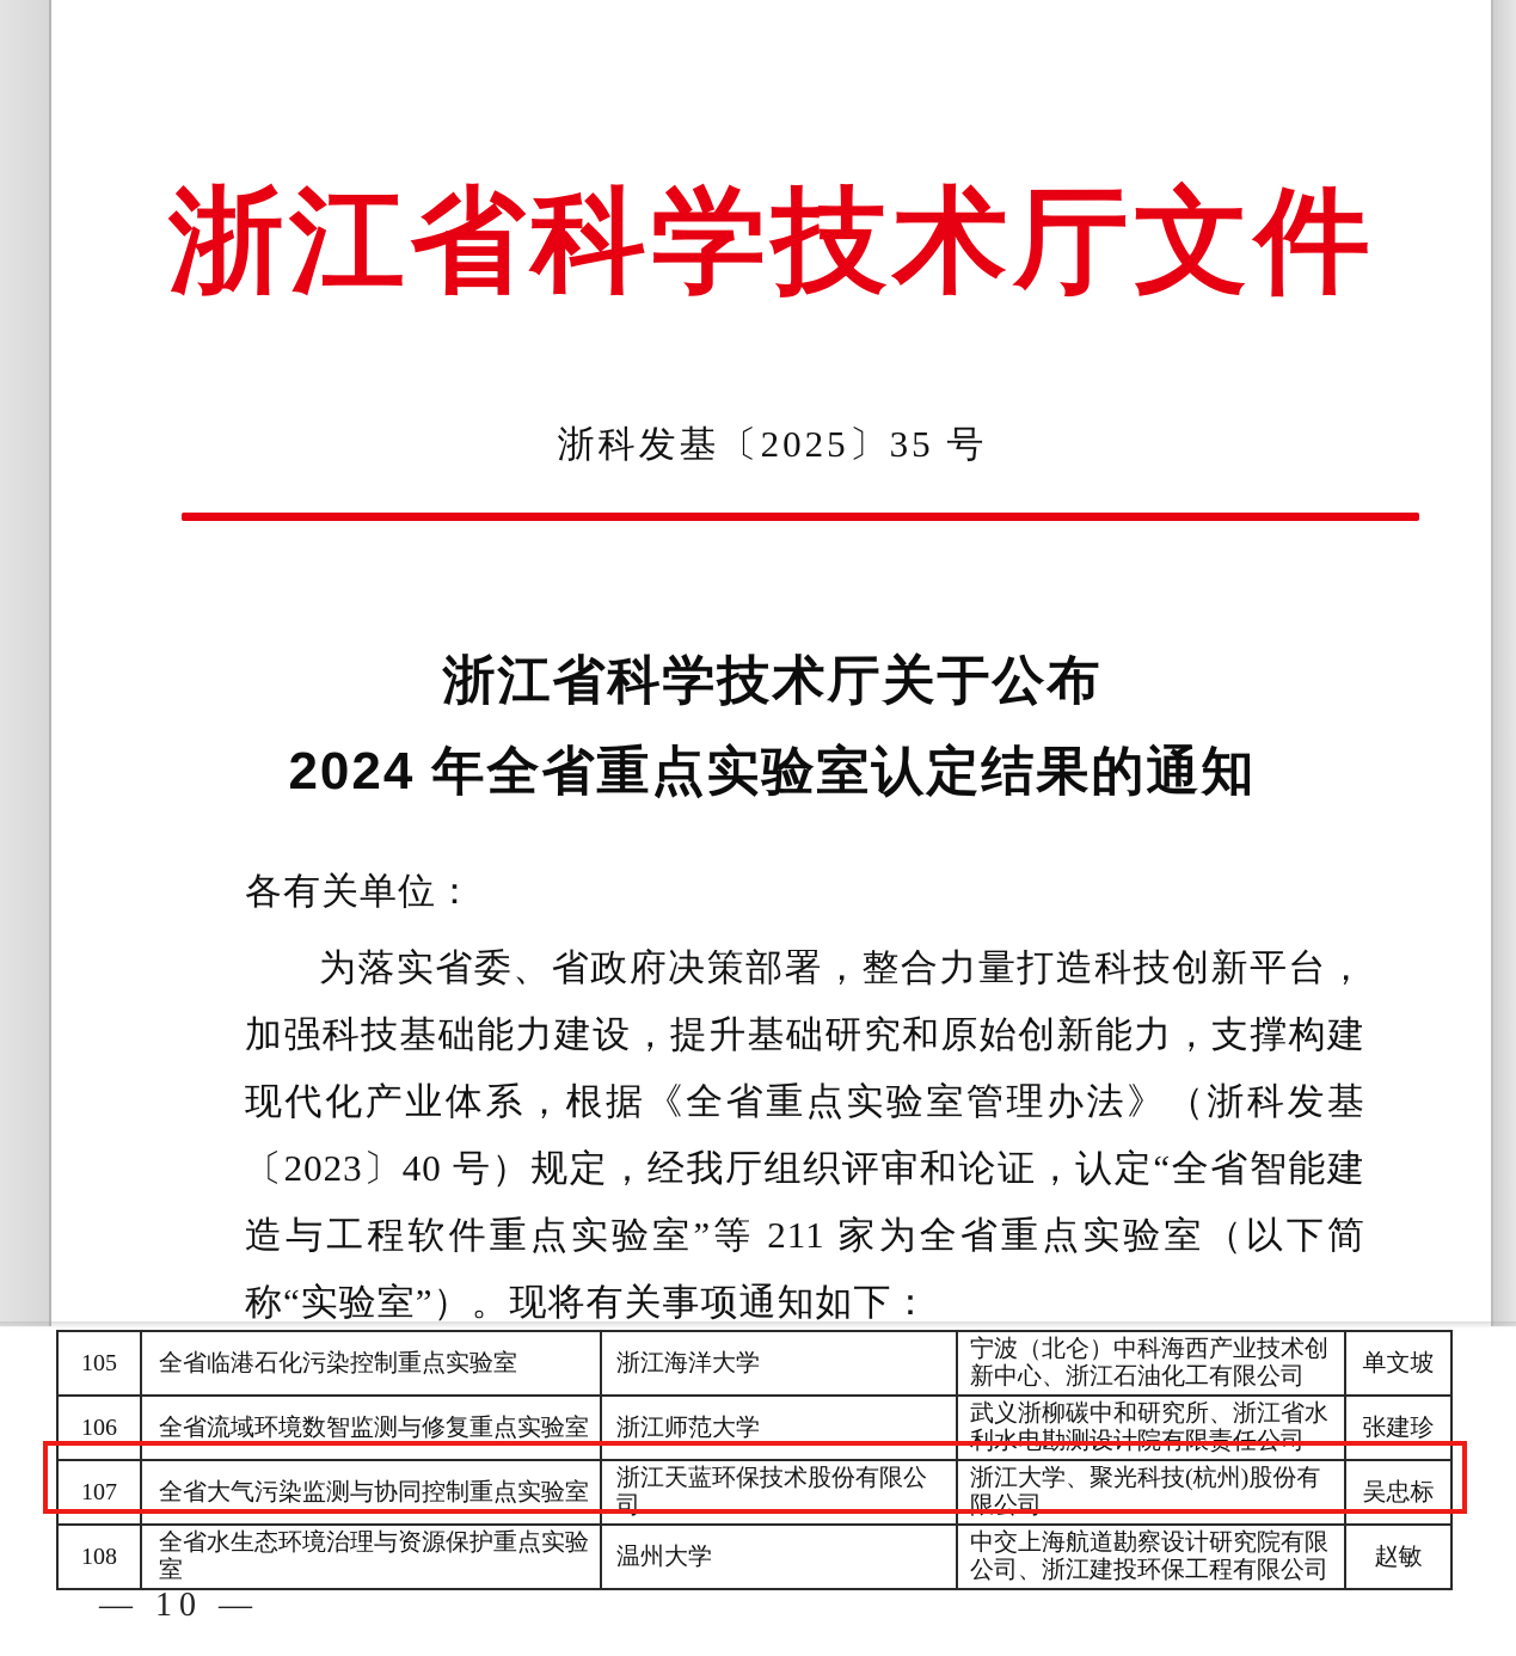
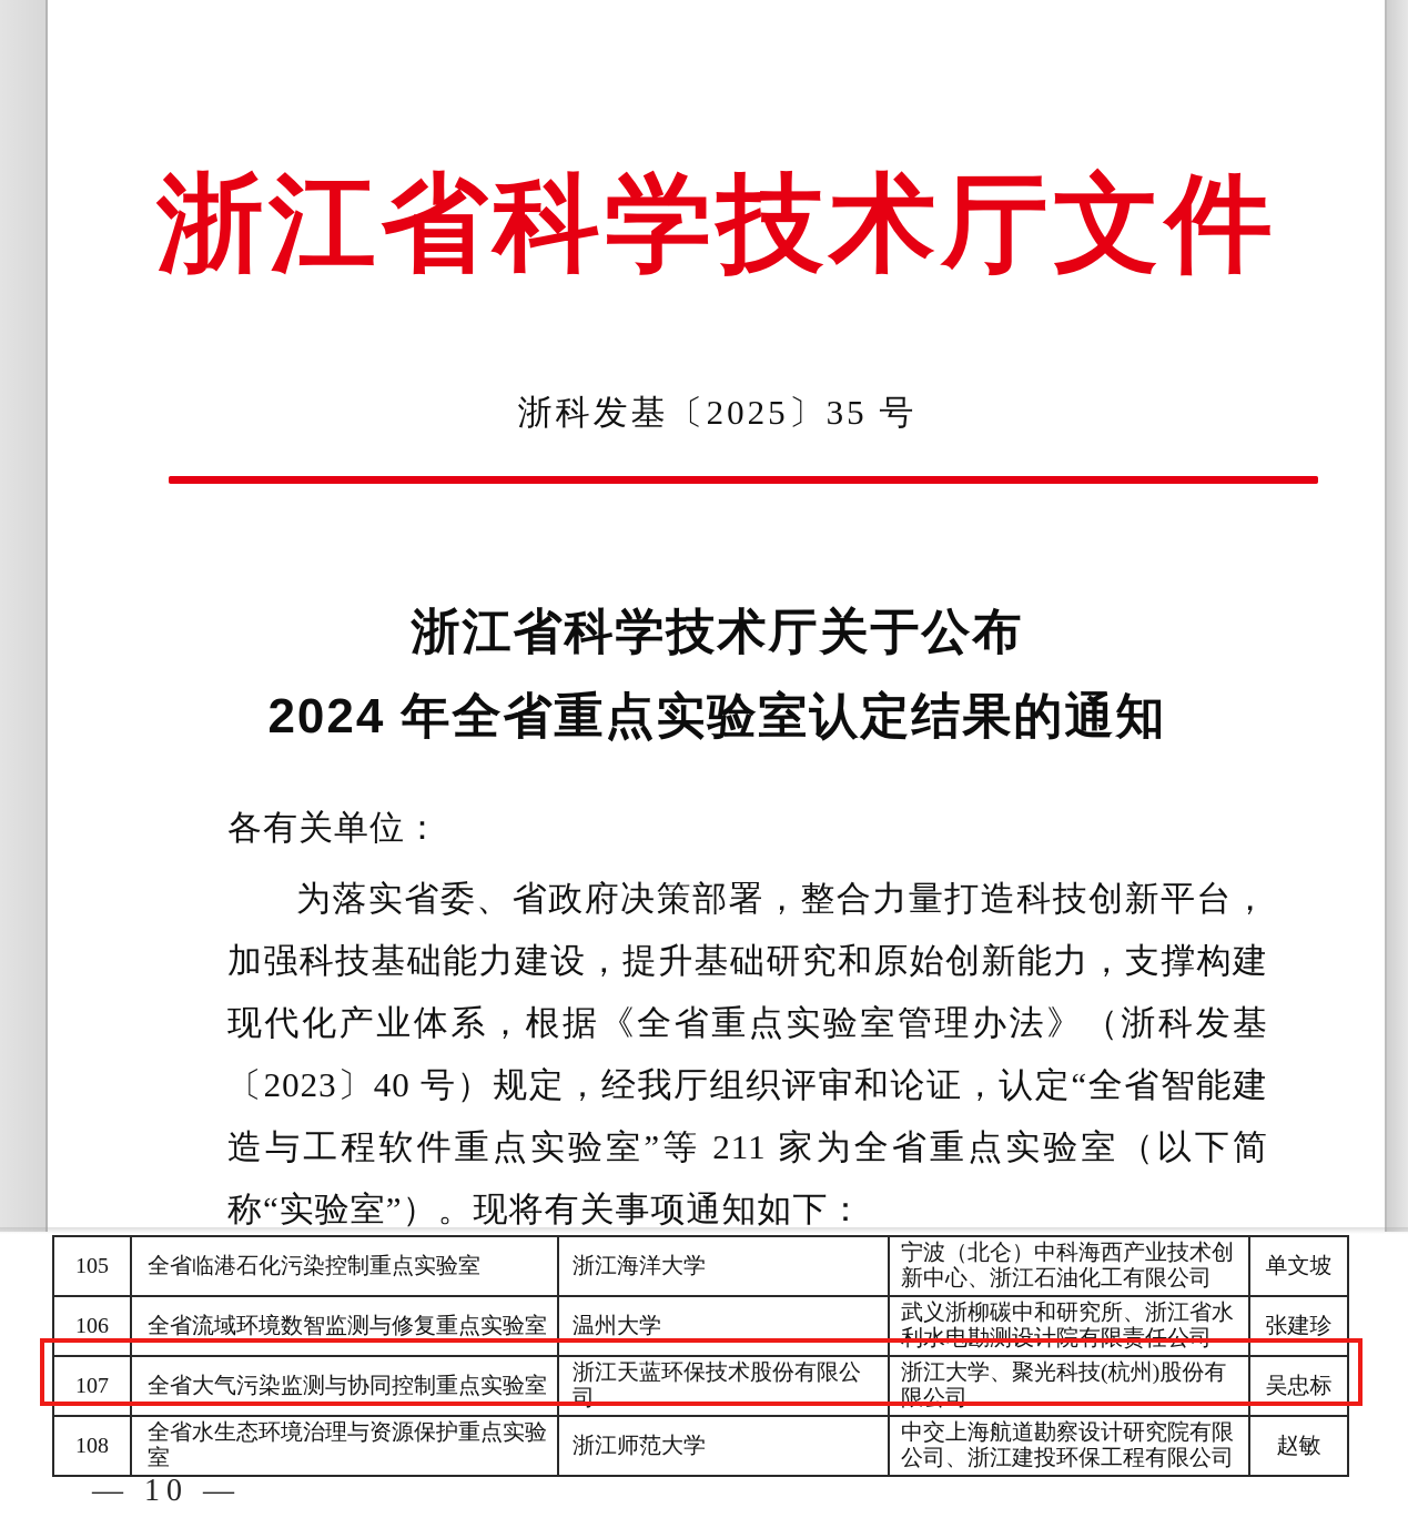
  浙江省科学技术厅文件
  浙科发基〔2025〕35 号
  浙江省科学技术厅关于公布
  2024 年全省重点实验室认定结果的通知
  各有关单位：
  为落实省委、省政府决策部署，整合力量打造科技创新平台，加强科技基础能力建设，提升基础研究和原始创新能力，支撑构建现代化产业体系，根据《全省重点实验室管理办法》（浙科发基〔2023〕40 号）规定，经我厅组织评审和论证，认定“全省智能建造与工程软件重点实验室”等 211 家为全省重点实验室（以下简称“实验室”）。现将有关事项通知如下：
  105	全省临港石化污染控制重点实验室	浙江海洋大学	宁波（北仑）中科海西产业技术创新中心、浙江石油化工有限公司	单文坡
- 106	全省流域环境数智监测与修复重点实验室	浙江师范大学	武义浙柳碳中和研究所、浙江省水利水电勘测设计院有限责任公司	张建珍
+ 106	全省流域环境数智监测与修复重点实验室	温州大学	武义浙柳碳中和研究所、浙江省水利水电勘测设计院有限责任公司	张建珍
  107	全省大气污染监测与协同控制重点实验室	浙江天蓝环保技术股份有限公司	浙江大学、聚光科技(杭州)股份有限公司	吴忠标
- 108	全省水生态环境治理与资源保护重点实验室	温州大学	中交上海航道勘察设计研究院有限公司、浙江建投环保工程有限公司	赵敏
+ 108	全省水生态环境治理与资源保护重点实验室	浙江师范大学	中交上海航道勘察设计研究院有限公司、浙江建投环保工程有限公司	赵敏
  — 10 —
